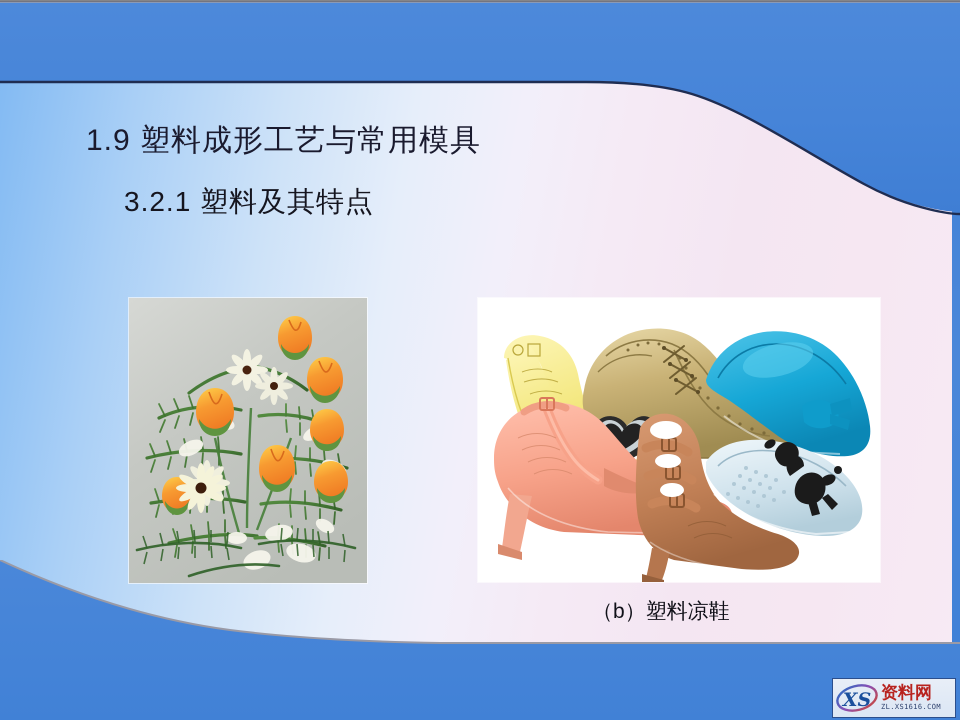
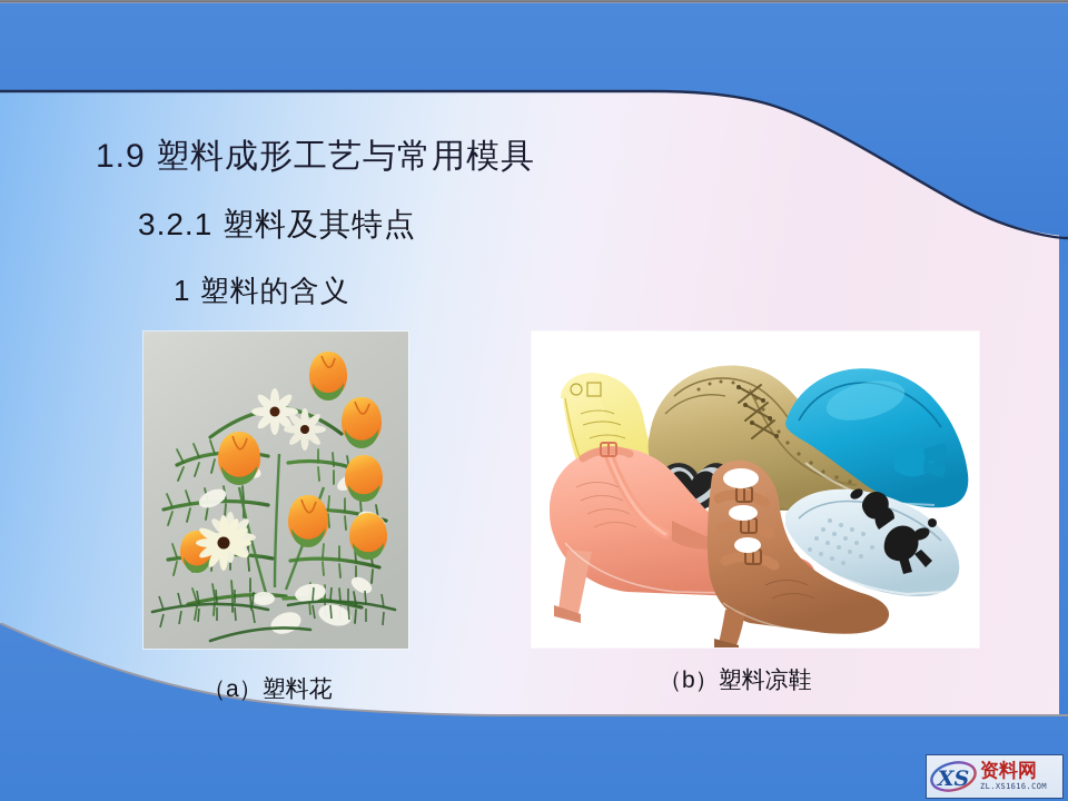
  1.9 塑料成形工艺与常用模具
  3.2.1 塑料及其特点
+ 1 塑料的含义
+ （a）塑料花
  （b）塑料凉鞋
  XS
  资料网
  ZL.XS1616.COM
